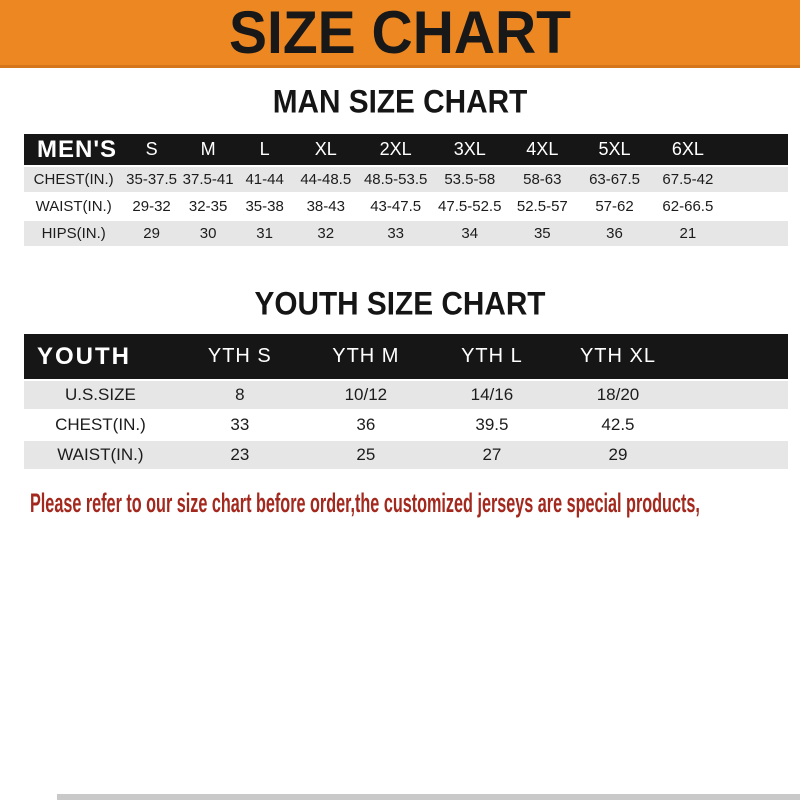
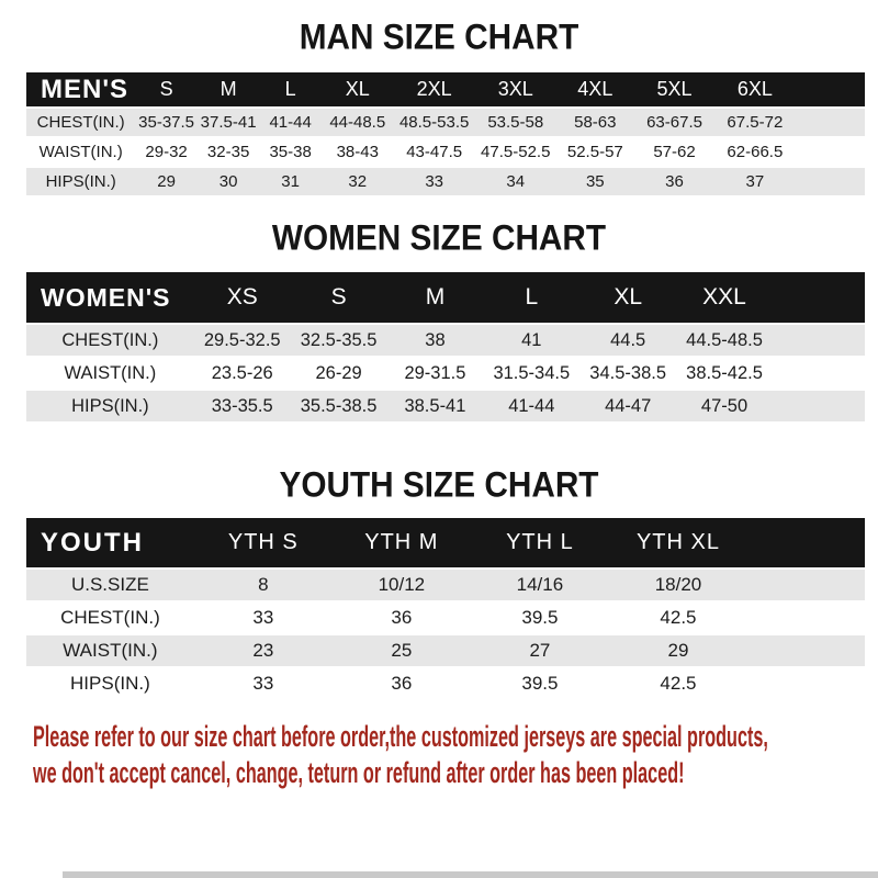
- SIZE CHART
  MAN SIZE CHART
  MEN'S	S	M	L	XL	2XL	3XL	4XL	5XL	6XL
- CHEST(IN.)	35-37.5	37.5-41	41-44	44-48.5	48.5-53.5	53.5-58	58-63	63-67.5	67.5-42
+ CHEST(IN.)	35-37.5	37.5-41	41-44	44-48.5	48.5-53.5	53.5-58	58-63	63-67.5	67.5-72
  WAIST(IN.)	29-32	32-35	35-38	38-43	43-47.5	47.5-52.5	52.5-57	57-62	62-66.5
- HIPS(IN.)	29	30	31	32	33	34	35	36	21
+ HIPS(IN.)	29	30	31	32	33	34	35	36	37
+ WOMEN SIZE CHART
+ WOMEN'S	XS	S	M	L	XL	XXL
+ CHEST(IN.)	29.5-32.5	32.5-35.5	38	41	44.5	44.5-48.5
+ WAIST(IN.)	23.5-26	26-29	29-31.5	31.5-34.5	34.5-38.5	38.5-42.5
+ HIPS(IN.)	33-35.5	35.5-38.5	38.5-41	41-44	44-47	47-50
  YOUTH SIZE CHART
  YOUTH	YTH S	YTH M	YTH L	YTH XL
  U.S.SIZE	8	10/12	14/16	18/20
  CHEST(IN.)	33	36	39.5	42.5
  WAIST(IN.)	23	25	27	29
+ HIPS(IN.)	33	36	39.5	42.5
  Please refer to our size chart before order,the customized jerseys are special products,
+ we don't accept cancel, change, teturn or refund after order has been placed!
